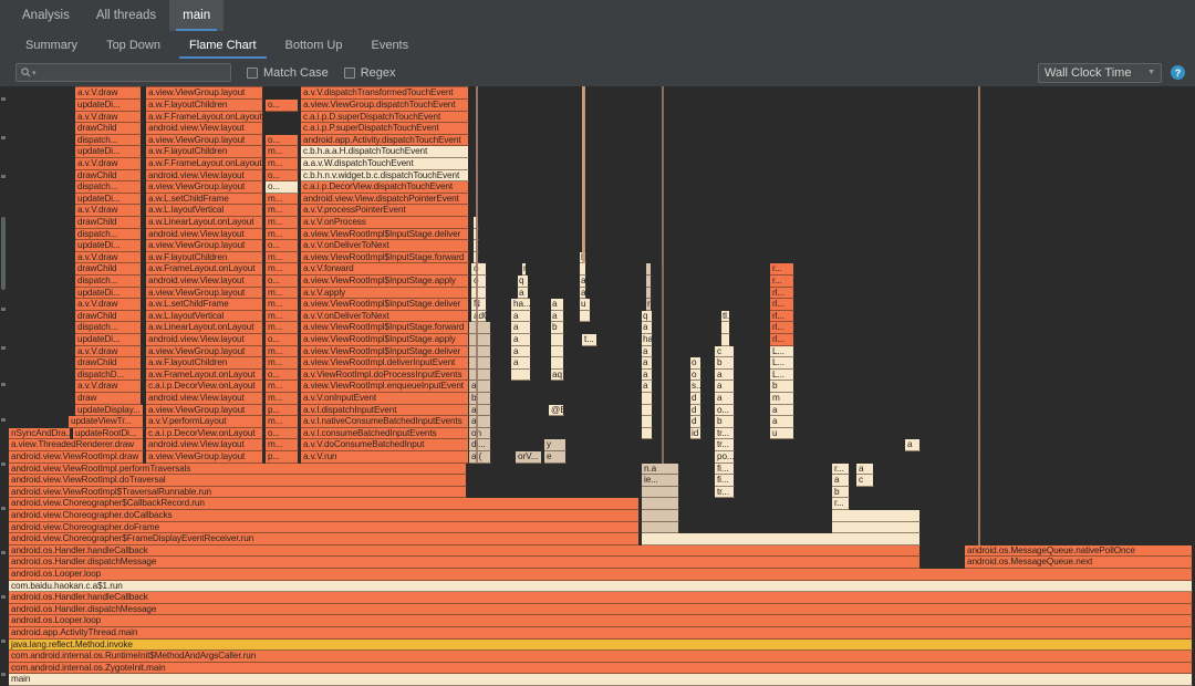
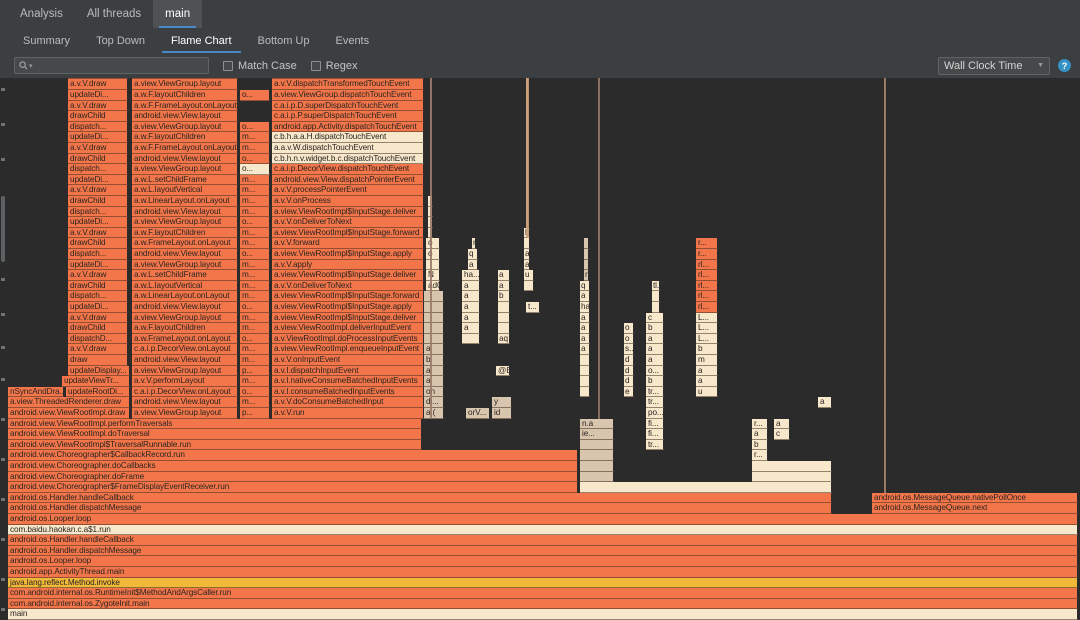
  Analysis
  All threads
  main
  Summary
  Top Down
  Flame Chart
  Bottom Up
  Events
  Match Case
  Regex
  Wall Clock Time
  ?
  a.v.V.draw
  a.view.ViewGroup.layout
  a.v.V.dispatchTransformedTouchEvent
  updateDi...
  a.w.F.layoutChildren
  o...
  a.view.ViewGroup.dispatchTouchEvent
  a.v.V.draw
  a.w.F.FrameLayout.onLayout
  c.a.i.p.D.superDispatchTouchEvent
  drawChild
  android.view.View.layout
  c.a.i.p.P.superDispatchTouchEvent
  dispatch...
  a.view.ViewGroup.layout
  o...
  android.app.Activity.dispatchTouchEvent
  updateDi...
  a.w.F.layoutChildren
  m...
  c.b.h.a.a.H.dispatchTouchEvent
  a.v.V.draw
  a.w.F.FrameLayout.onLayout
  m...
  a.a.v.W.dispatchTouchEvent
  drawChild
  android.view.View.layout
  o...
  c.b.h.n.v.widget.b.c.dispatchTouchEvent
  dispatch...
  a.view.ViewGroup.layout
  o...
  c.a.i.p.DecorView.dispatchTouchEvent
  updateDi...
  a.w.L.setChildFrame
  m...
  android.view.View.dispatchPointerEvent
  a.v.V.draw
  a.w.L.layoutVertical
  m...
  a.v.V.processPointerEvent
  drawChild
  a.w.LinearLayout.onLayout
  m...
  a.v.V.onProcess
  dispatch...
  android.view.View.layout
  m...
  a.view.ViewRootImpl$InputStage.deliver
  updateDi...
  a.view.ViewGroup.layout
  o...
  a.v.V.onDeliverToNext
  a.v.V.draw
  a.w.F.layoutChildren
  m...
  a.view.ViewRootImpl$InputStage.forward
  drawChild
  a.w.FrameLayout.onLayout
  m...
  a.v.V.forward
  r
  r...
  dispatch...
  android.view.View.layout
  o...
  a.view.ViewRootImpl$InputStage.apply
  q
  a
  r...
  updateDi...
  a.view.ViewGroup.layout
  m...
  a.v.V.apply
  a
  a
  rl...
  a.v.V.draw
  a.w.L.setChildFrame
  m...
  a.view.ViewRootImpl$InputStage.deliver
  ha...
  a
  u
  r
  rl...
  drawChild
  a.w.L.layoutVertical
  m...
  a.v.V.onDeliverToNext
  a
  a
  q
  rl...
  dispatch...
  a.w.LinearLayout.onLayout
  m...
  a.view.ViewRootImpl$InputStage.forward
  a
  b
  a
  rl...
  updateDi...
  android.view.View.layout
  o...
  a.view.ViewRootImpl$InputStage.apply
  a
  t...
  rl...
  a.v.V.draw
  a.view.ViewGroup.layout
  m...
  a.view.ViewRootImpl$InputStage.deliver
  a
  a
  c
  L...
  drawChild
  a.w.F.layoutChildren
  m...
  a.view.ViewRootImpl.deliverInputEvent
  a
  a
  o
  b
  L...
  dispatchD...
  a.w.FrameLayout.onLayout
  o...
  a.v.ViewRootImpl.doProcessInputEvents
  aq
  a
  o
  a
  L...
  a.v.V.draw
  c.a.i.p.DecorView.onLayout
  m...
  a.view.ViewRootImpl.enqueueInputEvent
  a
  a
  s..
  a
  b
  draw
  android.view.View.layout
  m...
  a.v.V.onInputEvent
  b
  d
  a
  m
  updateDisplay...
  a.view.ViewGroup.layout
  p...
  a.v.I.dispatchInputEvent
  a
  d
  o...
  a
  updateViewTr...
  a.v.V.performLayout
  m...
  a.v.I.nativeConsumeBatchedInputEvents
  a
  d
  b
  a
  nSyncAndDra..
  updateRootDi...
  c.a.i.p.DecorView.onLayout
  o...
  a.v.I.consumeBatchedInputEvents
  on
- id
+ e
  tr...
  u
  a.view.ThreadedRenderer.draw
  android.view.View.layout
  m...
  a.v.V.doConsumeBatchedInput
  d...
  y
  tr...
  a
  android.view.ViewRootImpl.draw
  a.view.ViewGroup.layout
  p...
  a.v.V.run
  orV...
- e
+ id
  po...
  android.view.ViewRootImpl.performTraversals
  n.a
  fi...
  r...
  a
  android.view.ViewRootImpl.doTraversal
  ie...
  fi...
  a
  c
  android.view.ViewRootImpl$TraversalRunnable.run
  tr...
  b
  android.view.Choreographer$CallbackRecord.run
  r...
  android.view.Choreographer.doCallbacks
  android.view.Choreographer.doFrame
  android.view.Choreographer$FrameDisplayEventReceiver.run
  android.os.Handler.handleCallback
  android.os.MessageQueue.nativePollOnce
  android.os.Handler.dispatchMessage
  android.os.MessageQueue.next
  android.os.Looper.loop
  com.baidu.haokan.c.a$1.run
  android.os.Handler.handleCallback
  android.os.Handler.dispatchMessage
  android.os.Looper.loop
  android.app.ActivityThread.main
  java.lang.reflect.Method.invoke
  com.android.internal.os.RuntimeInit$MethodAndArgsCaller.run
  com.android.internal.os.ZygoteInit.main
  main
